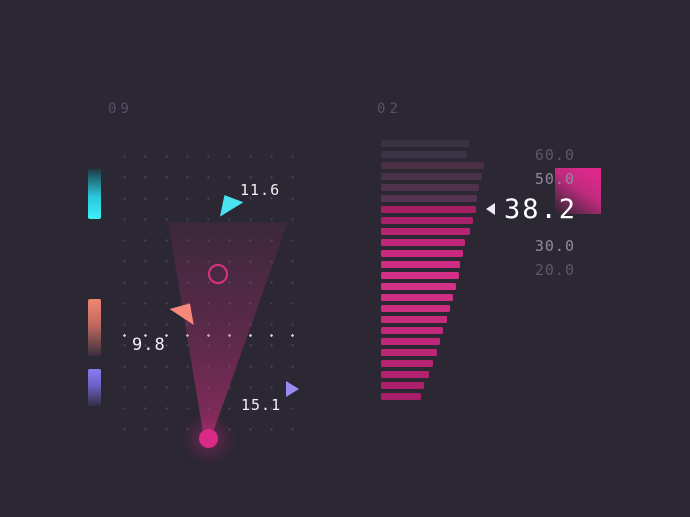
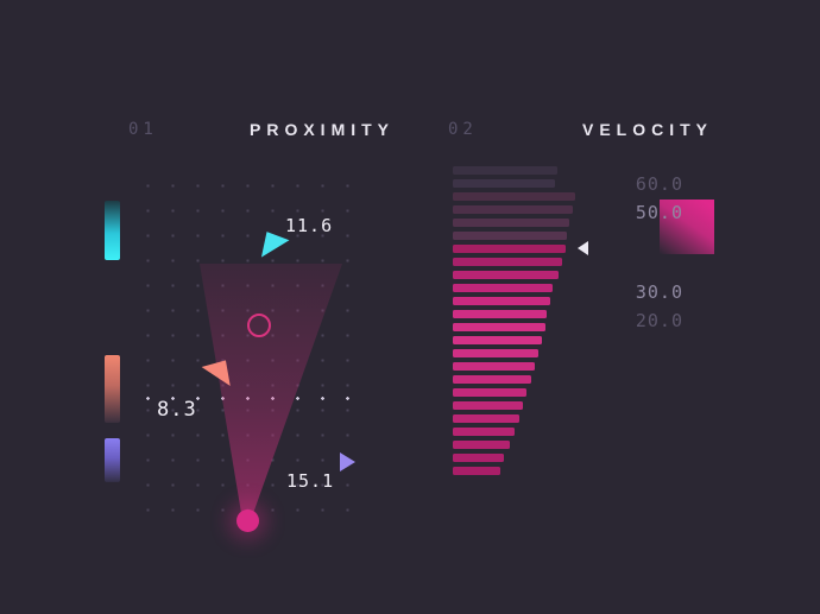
- 09
+ 01
+ PROXIMITY
  02
+ VELOCITY
  11.6
- 9.8
+ 8.3
  15.1
  60.0
  50.0
  30.0
  20.0
- 38.2
